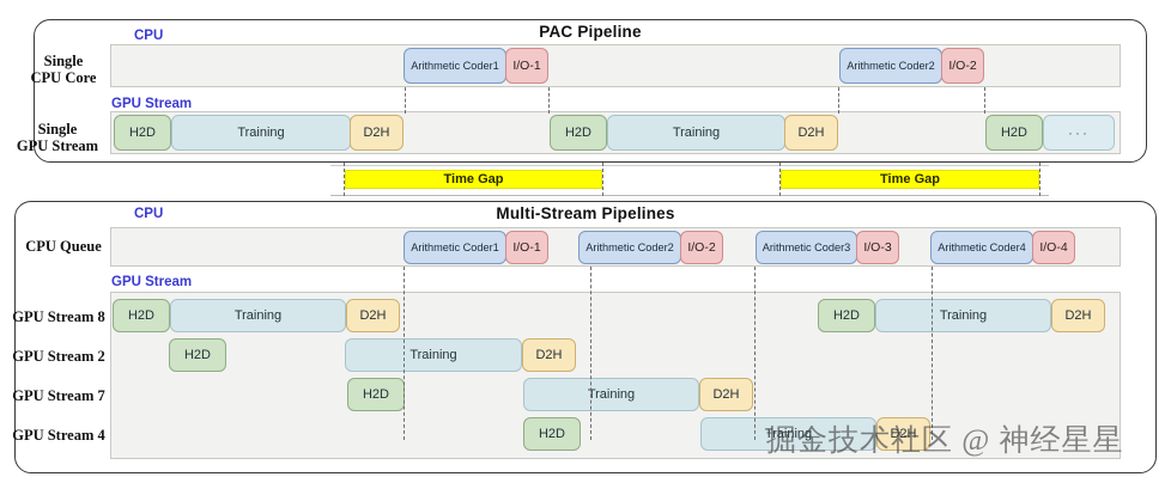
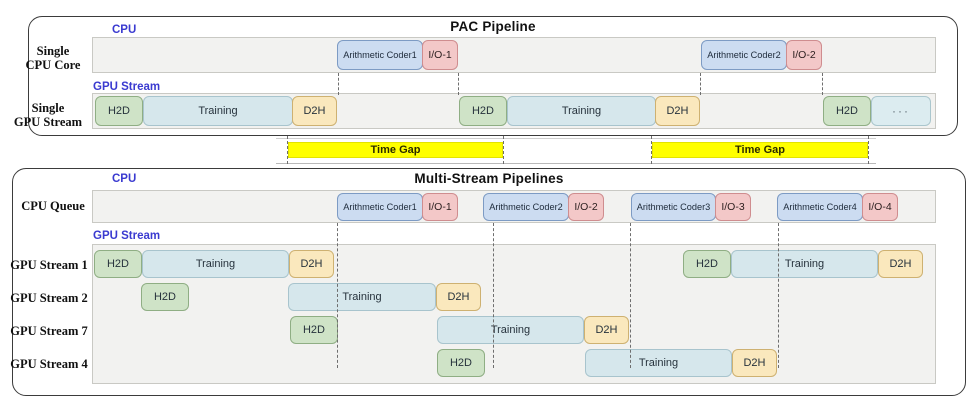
  PAC Pipeline
  CPU
  GPU Stream
  Single
  CPU Core
  Single
  GPU Stream
  Arithmetic Coder1
  I/O-1
  Arithmetic Coder2
  I/O-2
  H2D
  Training
  D2H
  H2D
  Training
  D2H
  H2D
  ···
  Time Gap
  Time Gap
  Multi-Stream Pipelines
  CPU
  GPU Stream
  CPU Queue
  Arithmetic Coder1
  I/O-1
  Arithmetic Coder2
  I/O-2
  Arithmetic Coder3
  I/O-3
  Arithmetic Coder4
  I/O-4
- GPU Stream 8
+ GPU Stream 1
  GPU Stream 2
  GPU Stream 7
  GPU Stream 4
  H2D
  Training
  D2H
  H2D
  Training
  D2H
  H2D
  Training
  D2H
  H2D
  Training
  D2H
  H2D
  Training
  D2H
- 掘金技术社区 @ 神经星星
